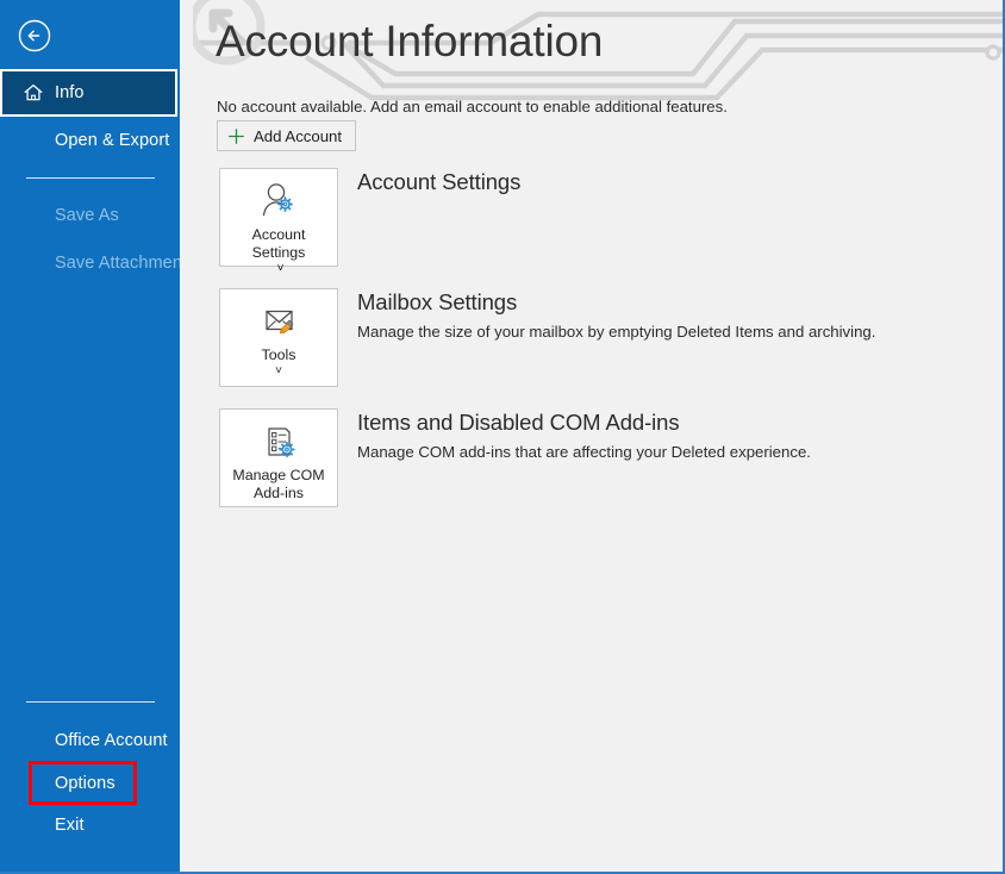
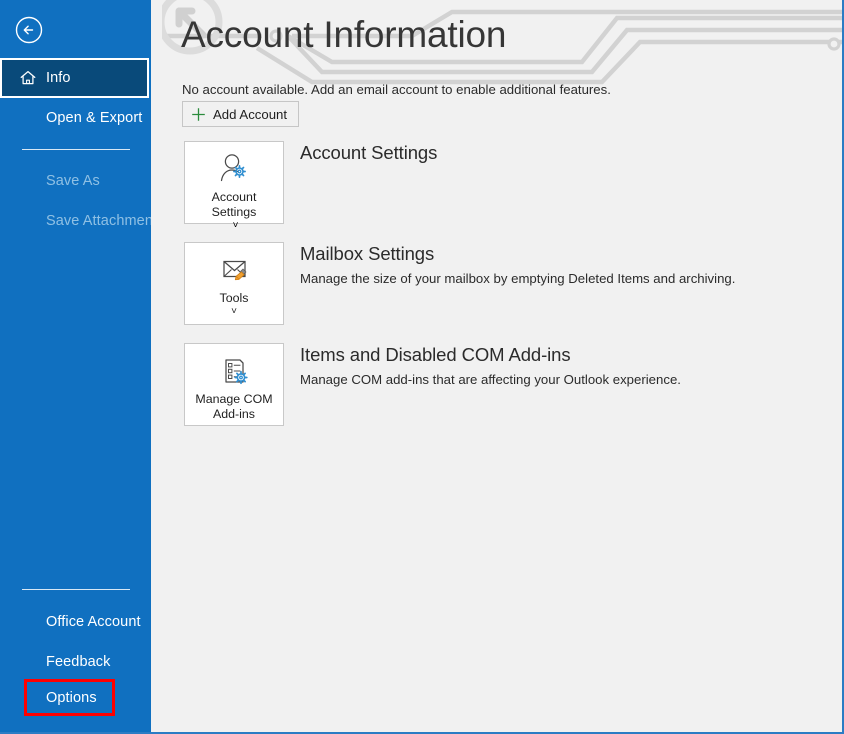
  Info
  Open & Export
  Save As
  Save Attachmen
  Office Account
+ Feedback
  Options
- Exit
  Account Information
  No account available. Add an email account to enable additional features.
  Add Account
  Account
  Settings
  ˅
  Account Settings
  Tools
  ˅
  Mailbox Settings
  Manage the size of your mailbox by emptying Deleted Items and archiving.
  Manage COM
  Add-ins
  Items and Disabled COM Add-ins
- Manage COM add-ins that are affecting your Deleted experience.
+ Manage COM add-ins that are affecting your Outlook experience.
